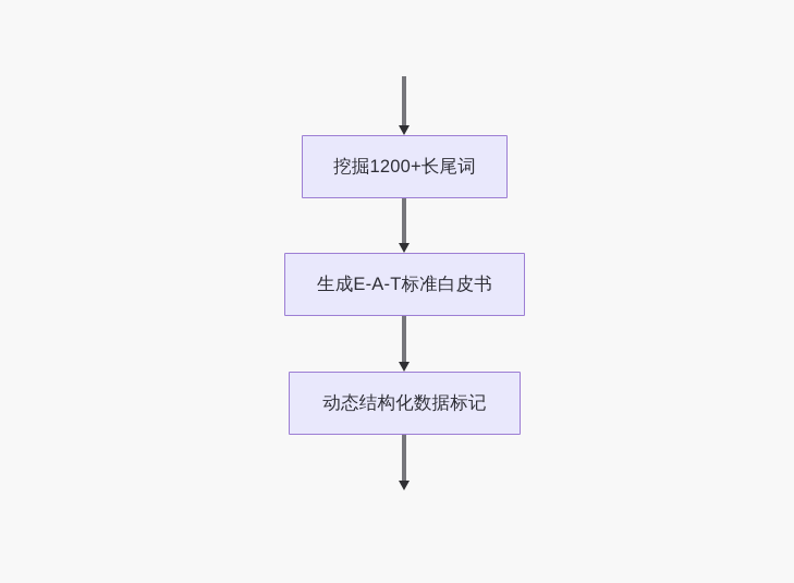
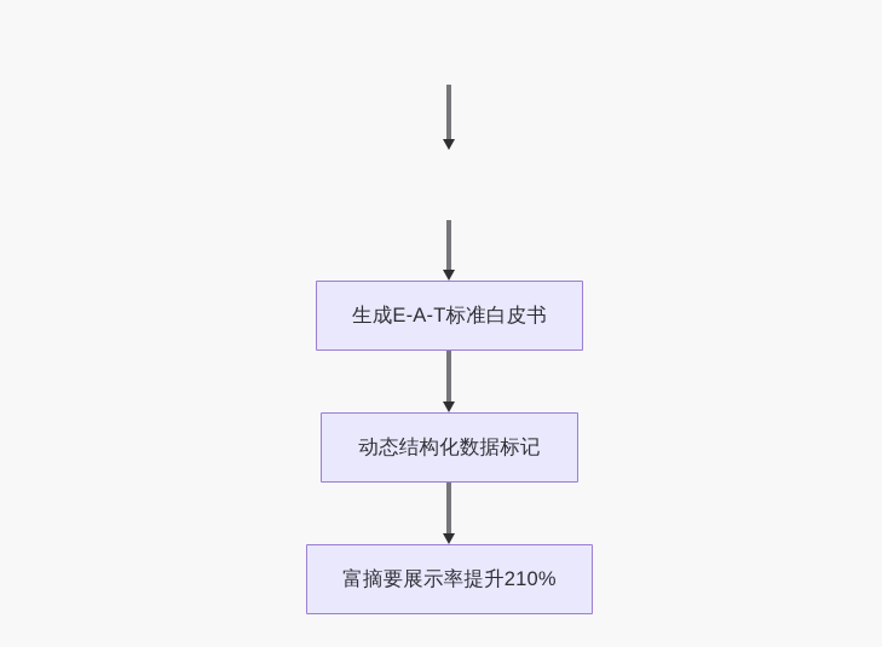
- 挖掘1200+长尾词
  生成E-A-T标准白皮书
  动态结构化数据标记
+ 富摘要展示率提升210%
